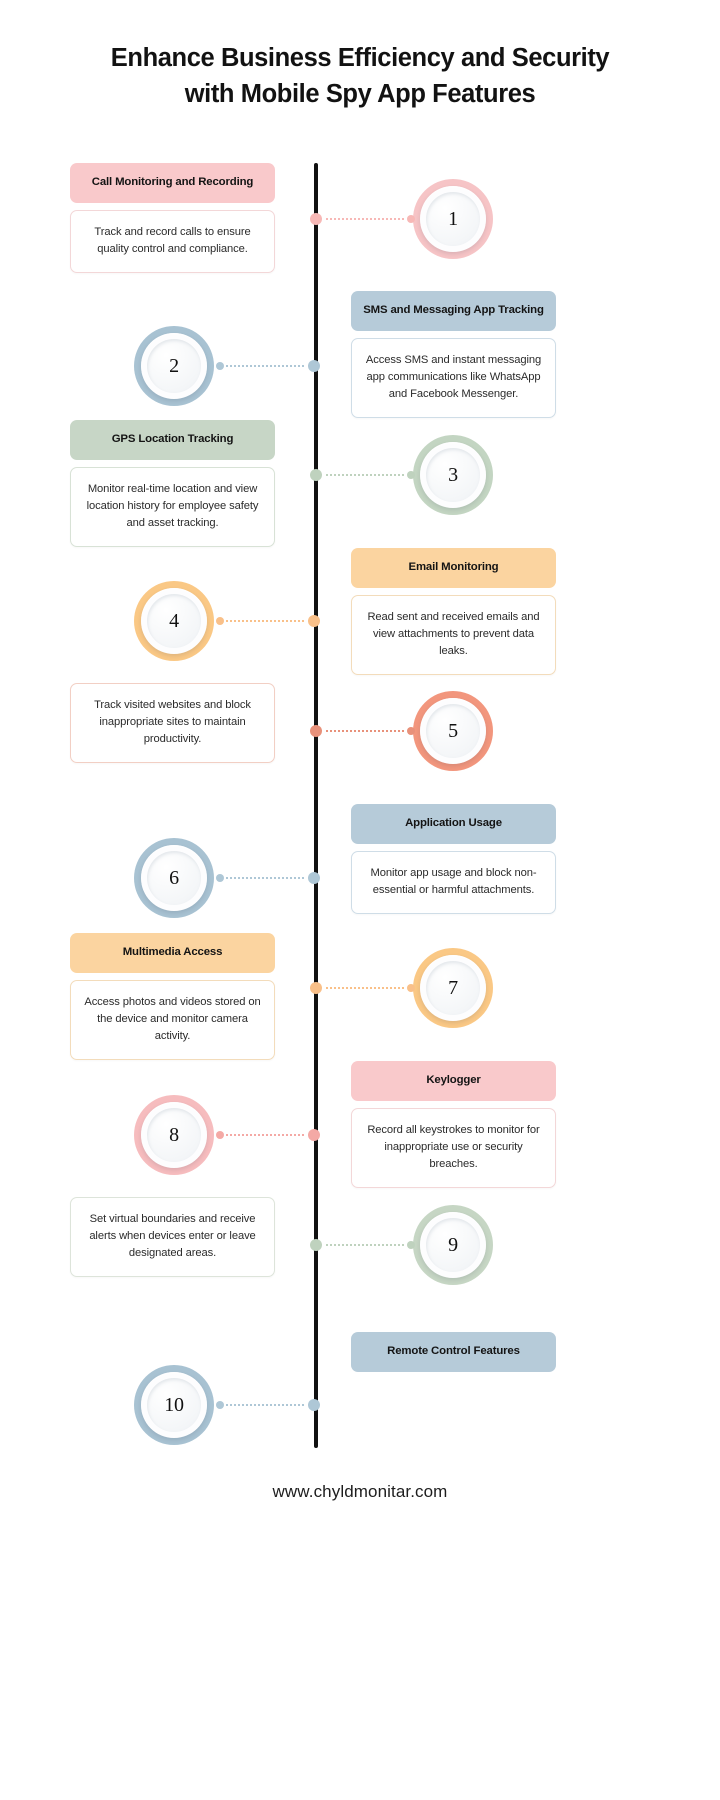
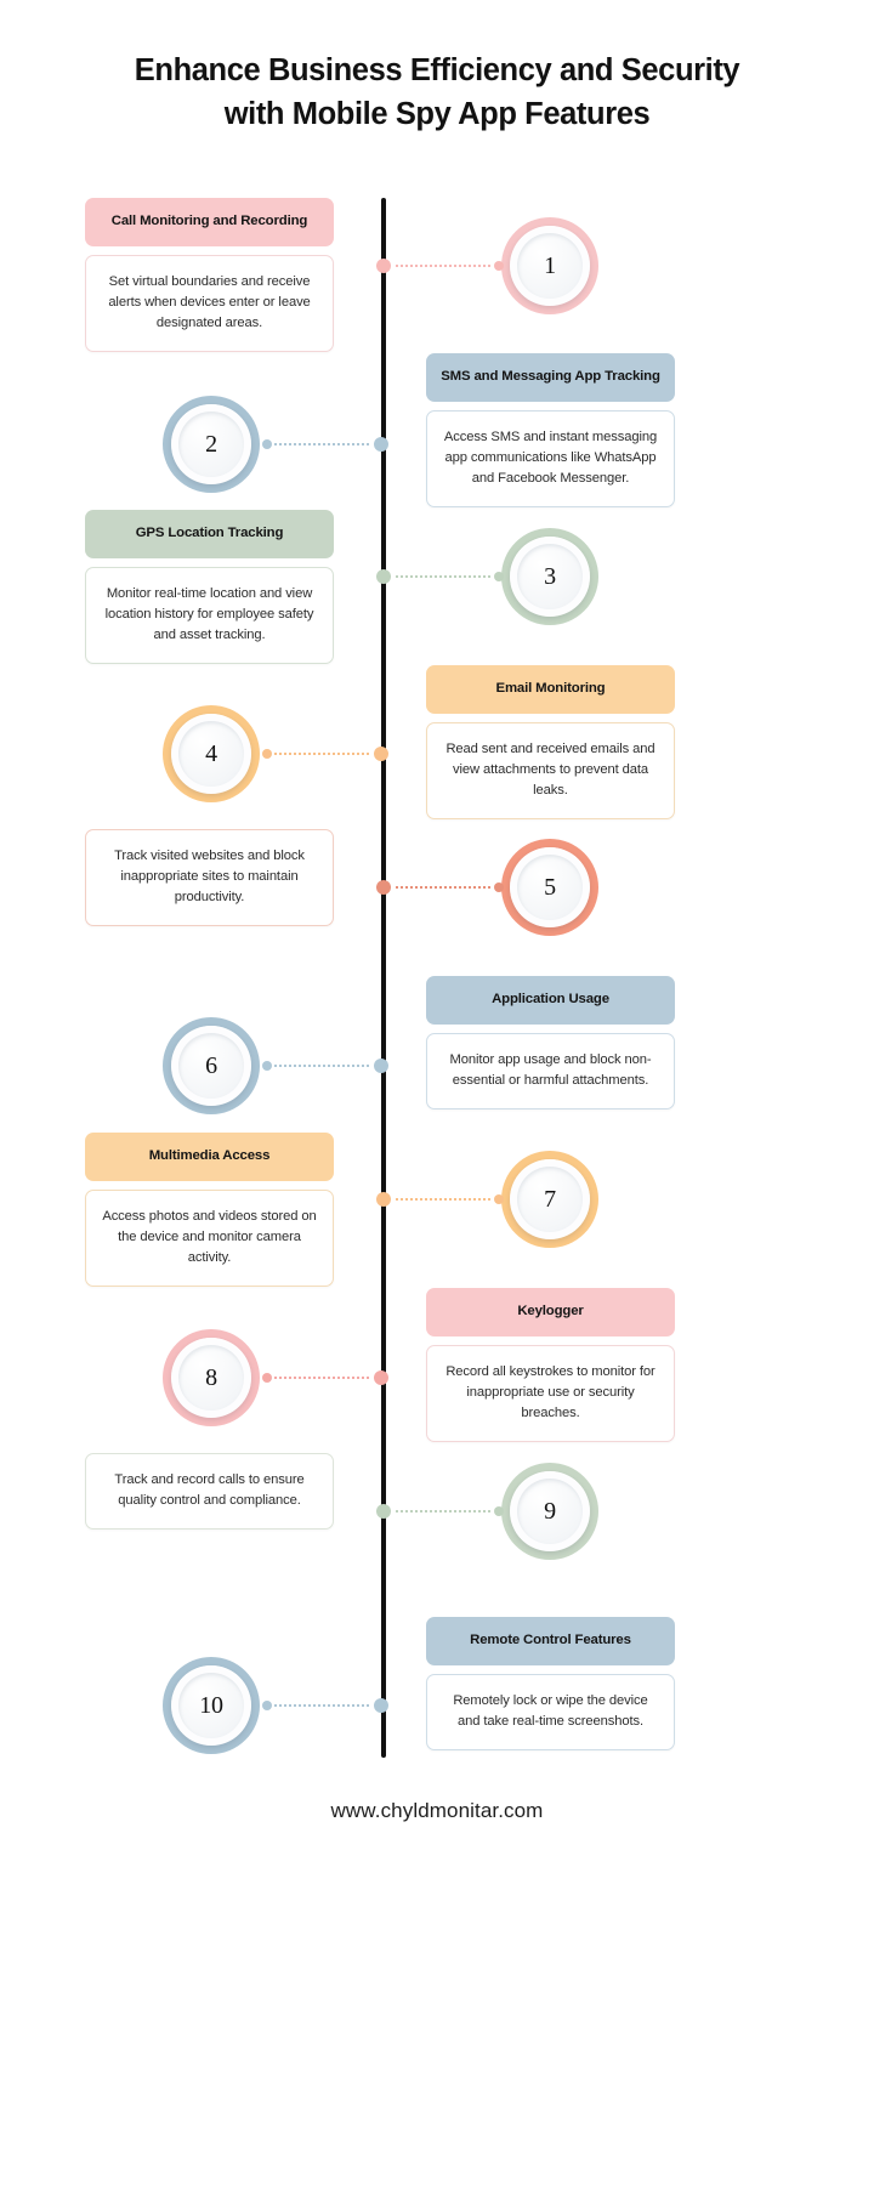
  Enhance Business Efficiency and Security
  with Mobile Spy App Features
  Call Monitoring and Recording
- Track and record calls to ensure quality control and compliance.
+ Set virtual boundaries and receive alerts when devices enter or leave designated areas.
  1
  SMS and Messaging App Tracking
  Access SMS and instant messaging app communications like WhatsApp and Facebook Messenger.
  2
  GPS Location Tracking
  Monitor real-time location and view location history for employee safety and asset tracking.
  3
  Email Monitoring
  Read sent and received emails and view attachments to prevent data leaks.
  4
  Track visited websites and block inappropriate sites to maintain productivity.
  5
  Application Usage
  Monitor app usage and block non-essential or harmful attachments.
  6
  Multimedia Access
  Access photos and videos stored on the device and monitor camera activity.
  7
  Keylogger
  Record all keystrokes to monitor for inappropriate use or security breaches.
  8
- Set virtual boundaries and receive alerts when devices enter or leave designated areas.
+ Track and record calls to ensure quality control and compliance.
  9
  Remote Control Features
+ Remotely lock or wipe the device and take real-time screenshots.
  10
  www.chyldmonitar.com
